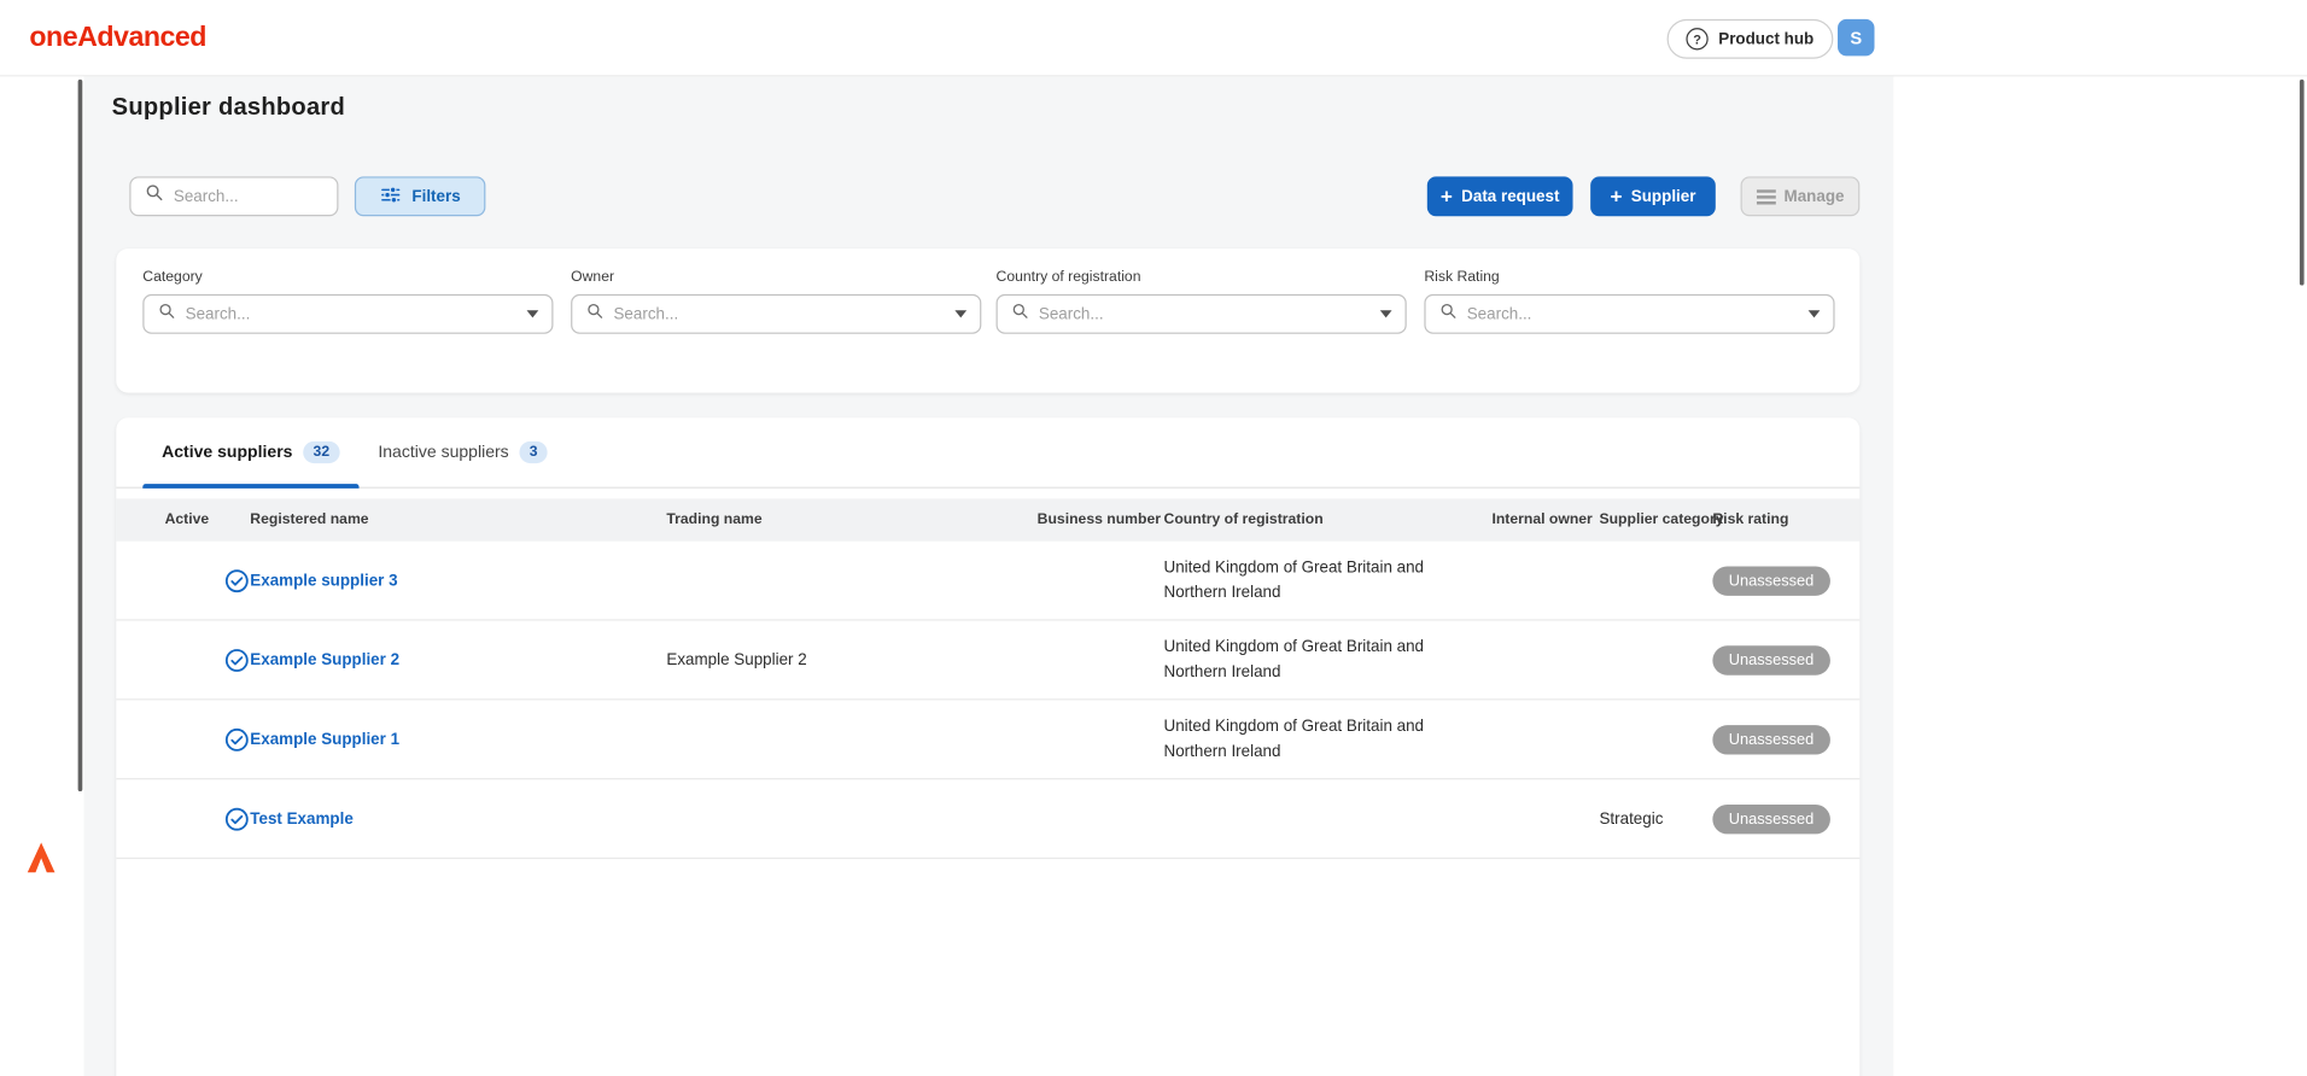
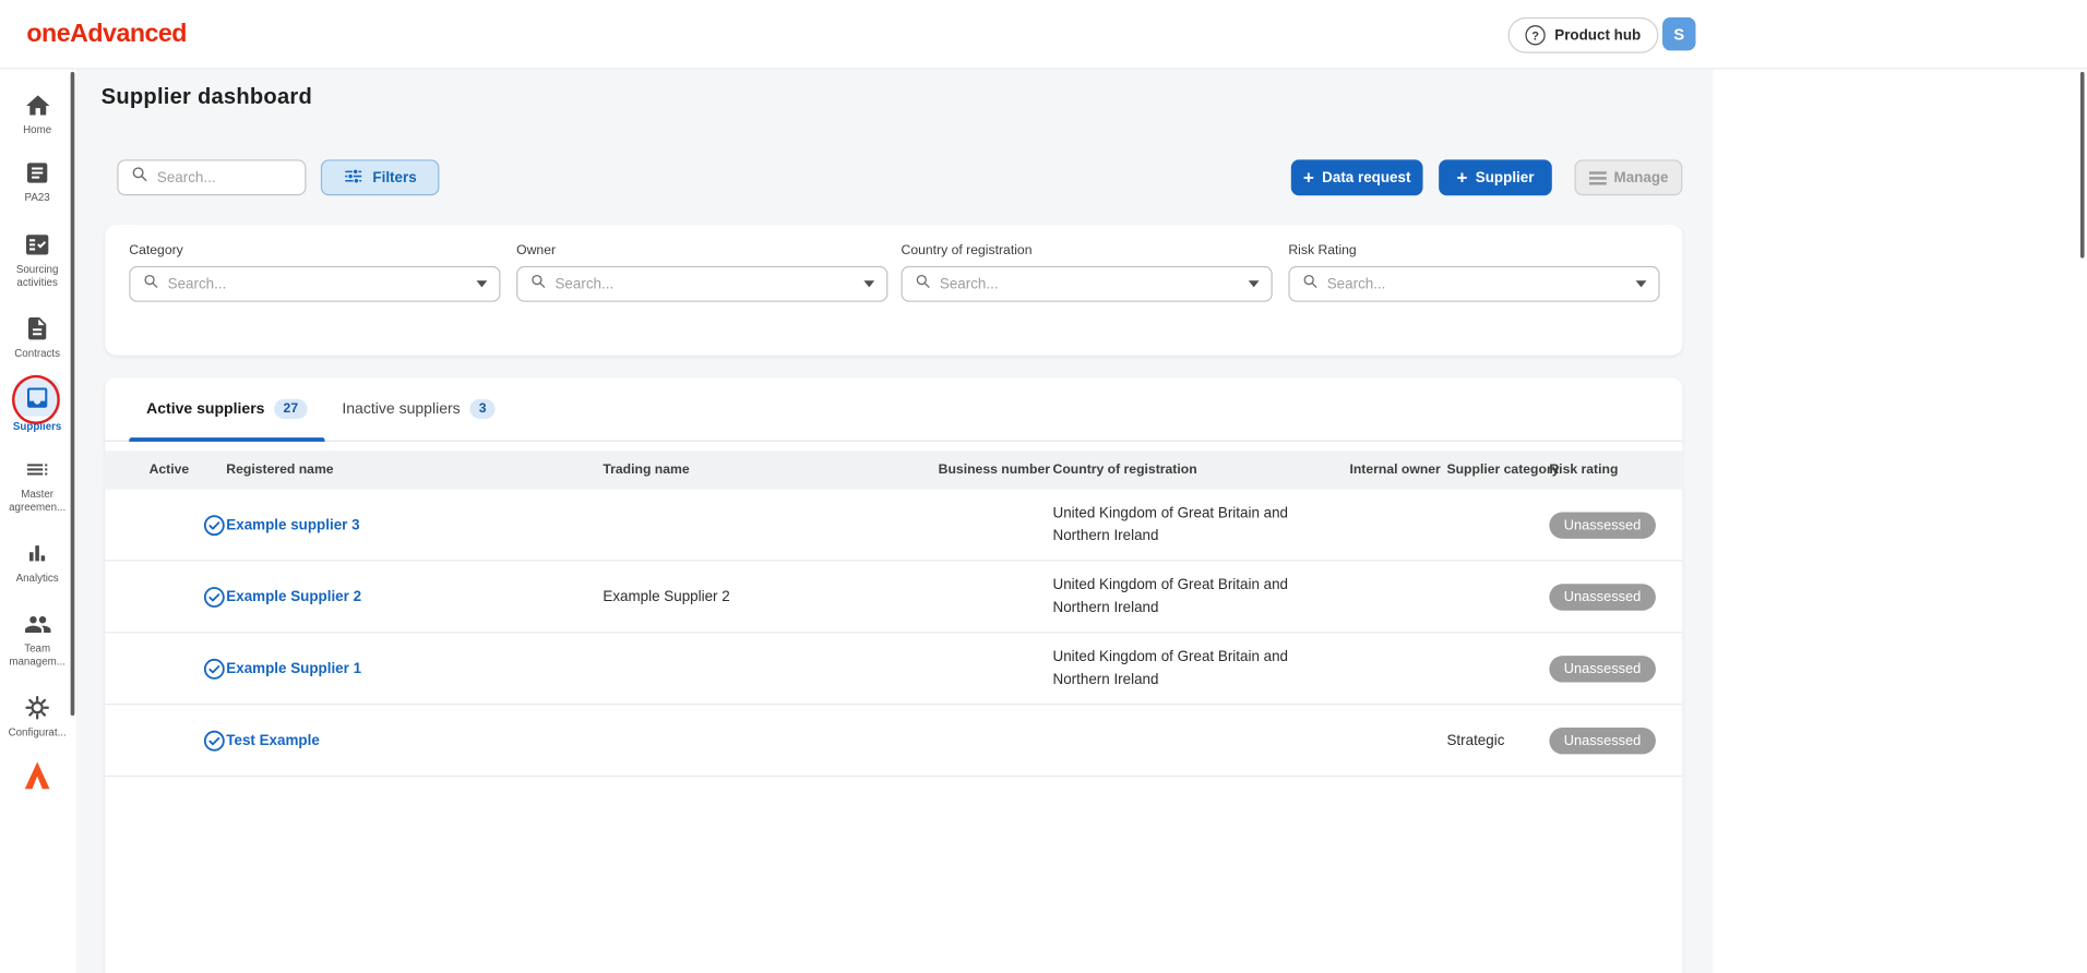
  oneAdvanced
  ?
  Product hub
  S
+ Home
+ PA23
+ Sourcing activities
+ Contracts
+ Suppliers
+ Master agreemen...
+ Analytics
+ Team managem...
+ Configurat...
  Supplier dashboard
  Search...
  Filters
  +
  Data request
  +
  Supplier
  Manage
  Category
  Search...
  Owner
  Search...
  Country of registration
  Search...
  Risk Rating
  Search...
  Active suppliers
- 32
+ 27
  Inactive suppliers
  3
  Active
  Registered name
  Trading name
  Business number
  Country of registration
  Internal owner
  Supplier categor
  Risk rating
  Example supplier 3
  United Kingdom of Great Britain and Northern Ireland
  Unassessed
  Example Supplier 2
  Example Supplier 2
  United Kingdom of Great Britain and Northern Ireland
  Unassessed
  Example Supplier 1
  United Kingdom of Great Britain and Northern Ireland
  Unassessed
  Test Example
  Strategic
  Unassessed
